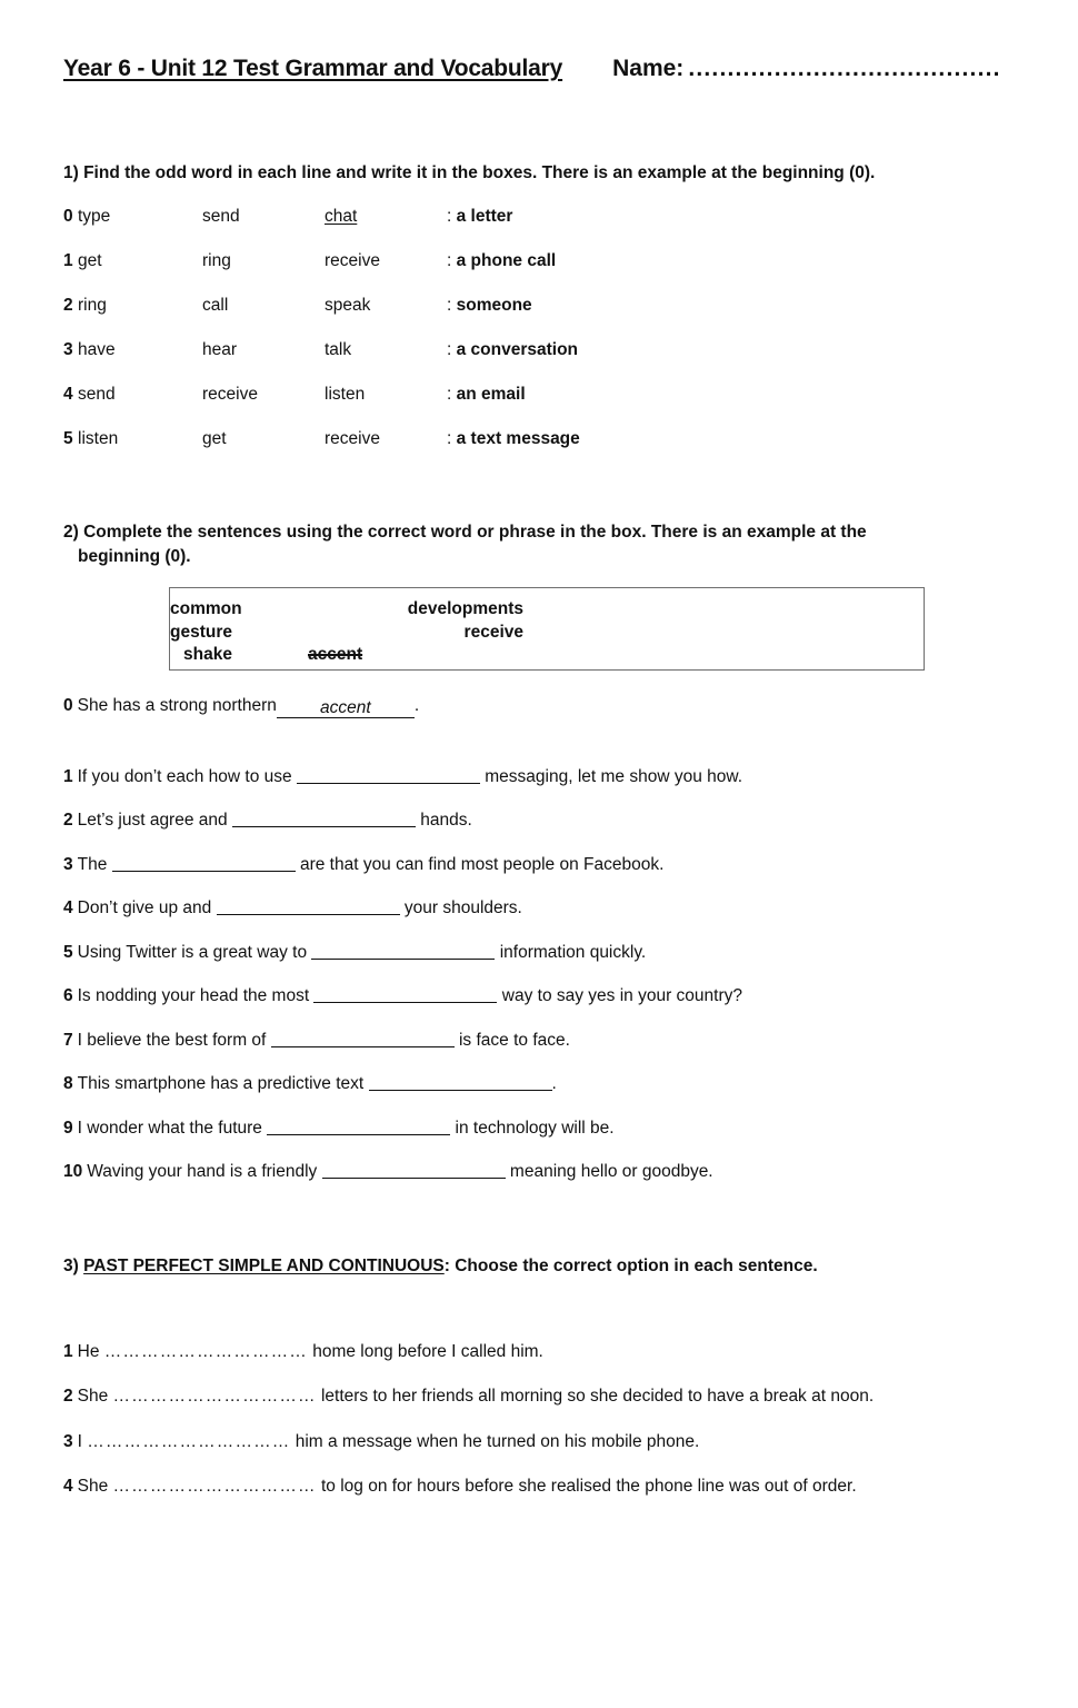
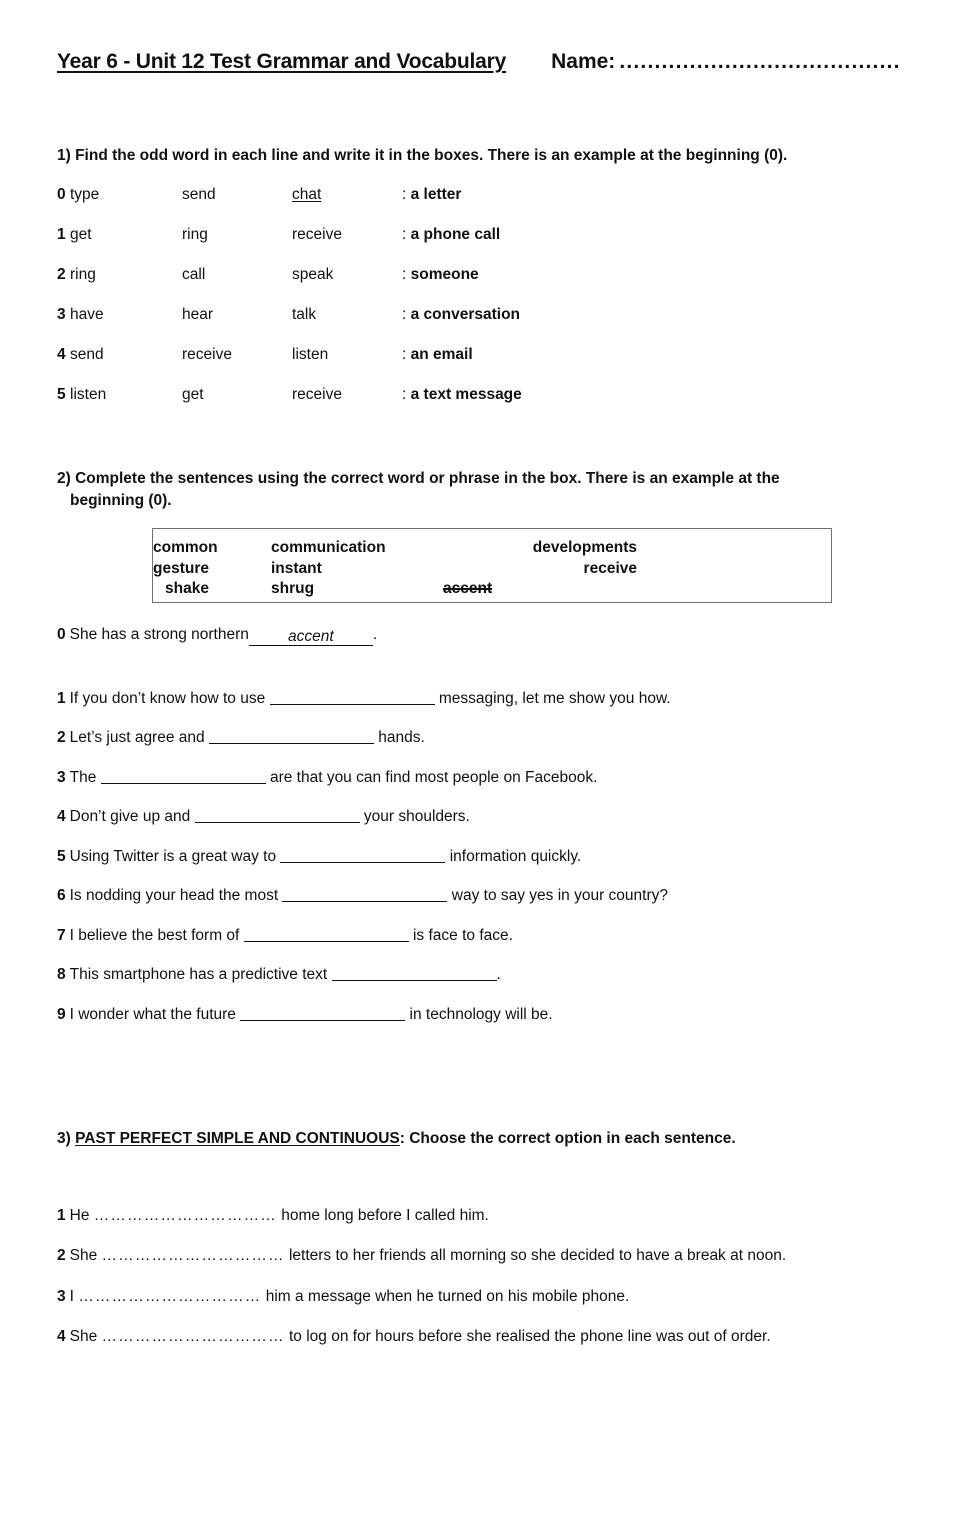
  Year 6 - Unit 12 Test Grammar and Vocabulary
  Name:
  ........................................
  1) Find the odd word in each line and write it in the boxes. There is an example at the beginning (0).
  0
  type
  send
  chat
  : a letter
  1
  get
  ring
  receive
  : a phone call
  2
  ring
  call
  speak
  : someone
  3
  have
  hear
  talk
  : a conversation
  4
  send
  receive
  listen
  : an email
  5
  listen
  get
  receive
  : a text message
  2) Complete the sentences using the correct word or phrase in the box. There is an example at the
  beginning (0).
  common
  gesture
  shake
+ communication
+ instant
+ shrug
  developments
  receive
  accent
  0 She has a strong northern accent .
- 1 If you don’t each how to use messaging, let me show you how.
+ 1 If you don’t know how to use messaging, let me show you how.
  2 Let’s just agree and hands.
  3 The are that you can find most people on Facebook.
  4 Don’t give up and your shoulders.
  5 Using Twitter is a great way to information quickly.
  6 Is nodding your head the most way to say yes in your country?
  7 I believe the best form of is face to face.
  8 This smartphone has a predictive text .
  9 I wonder what the future in technology will be.
- 10 Waving your hand is a friendly meaning hello or goodbye.
  3) PAST PERFECT SIMPLE AND CONTINUOUS: Choose the correct option in each sentence.
  1 He …………………………… home long before I called him.
  2 She …………………………… letters to her friends all morning so she decided to have a break at noon.
  3 I …………………………… him a message when he turned on his mobile phone.
  4 She …………………………… to log on for hours before she realised the phone line was out of order.
